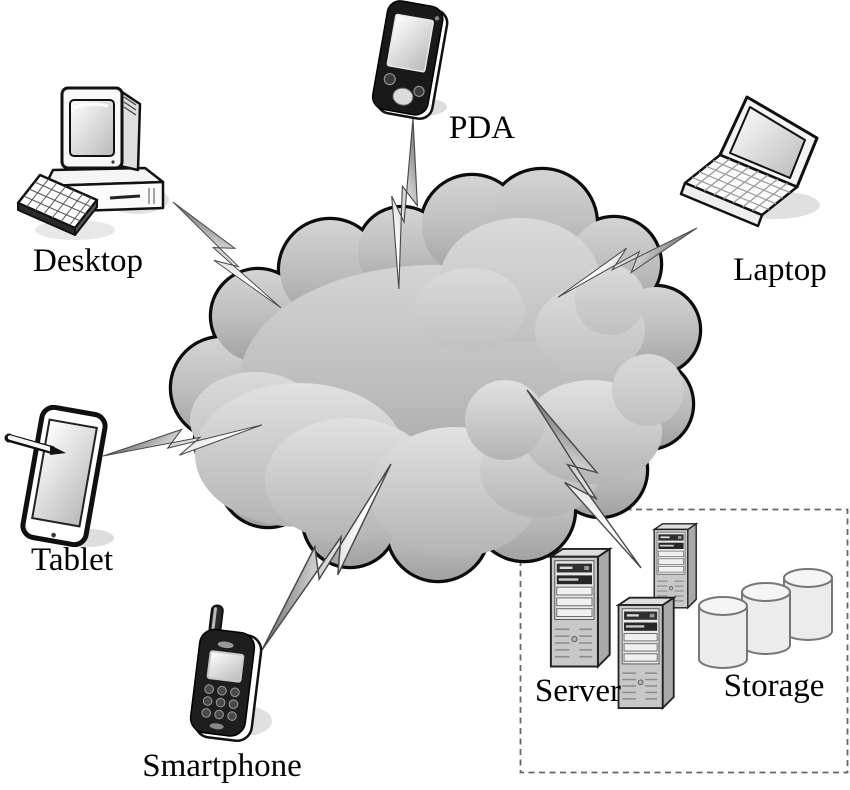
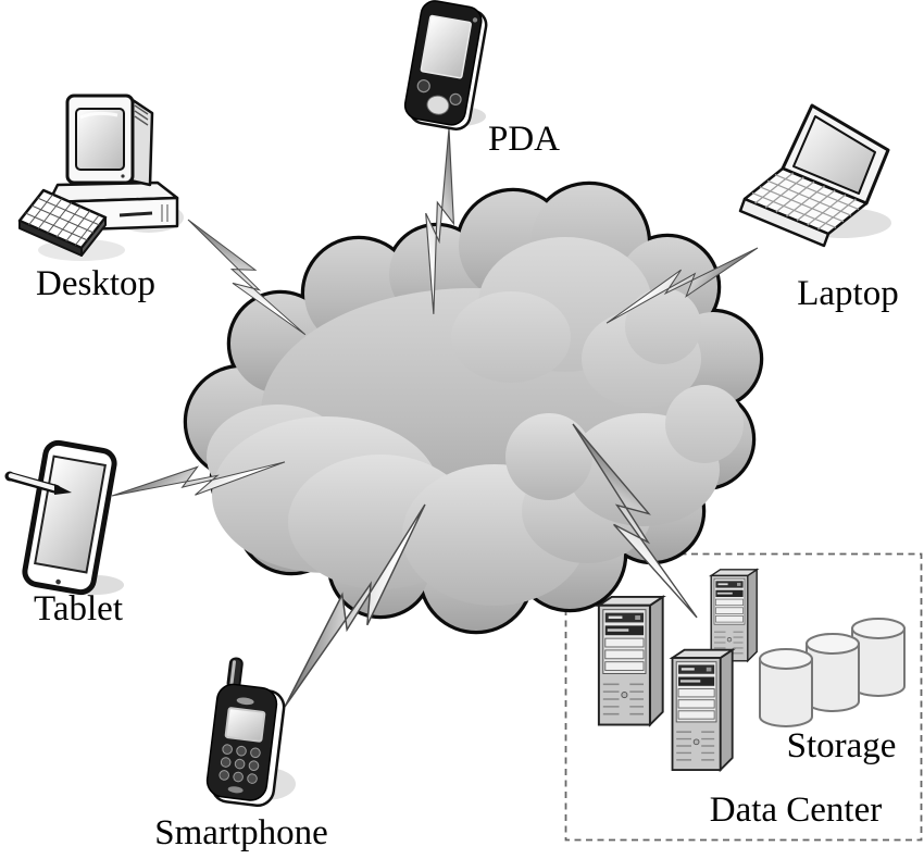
  Desktop
  PDA
  Laptop
  Tablet
  Smartphone
- Server
  Storage
+ Data Center
